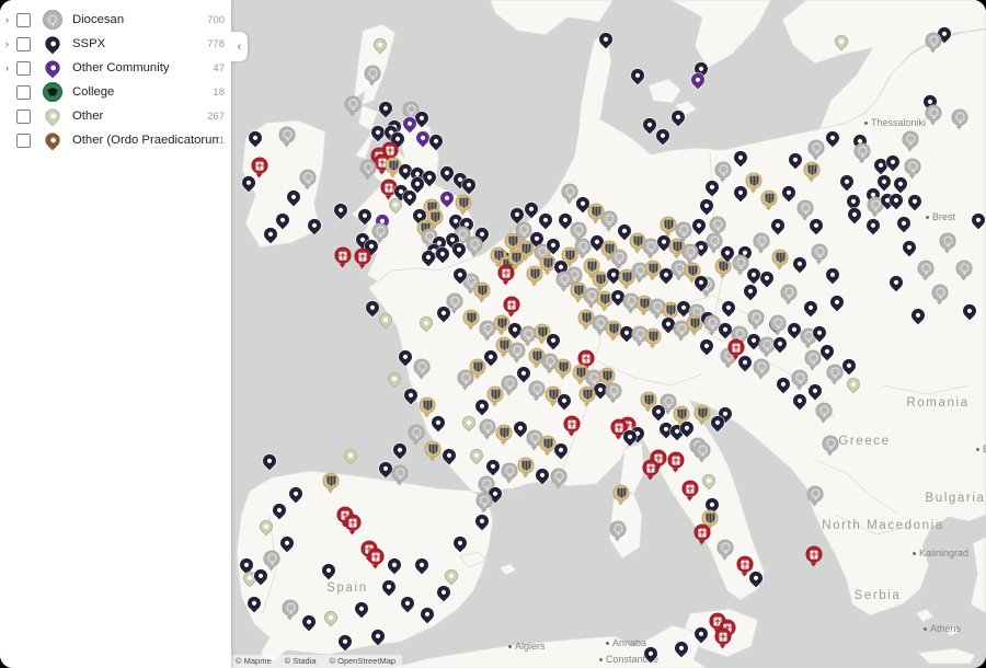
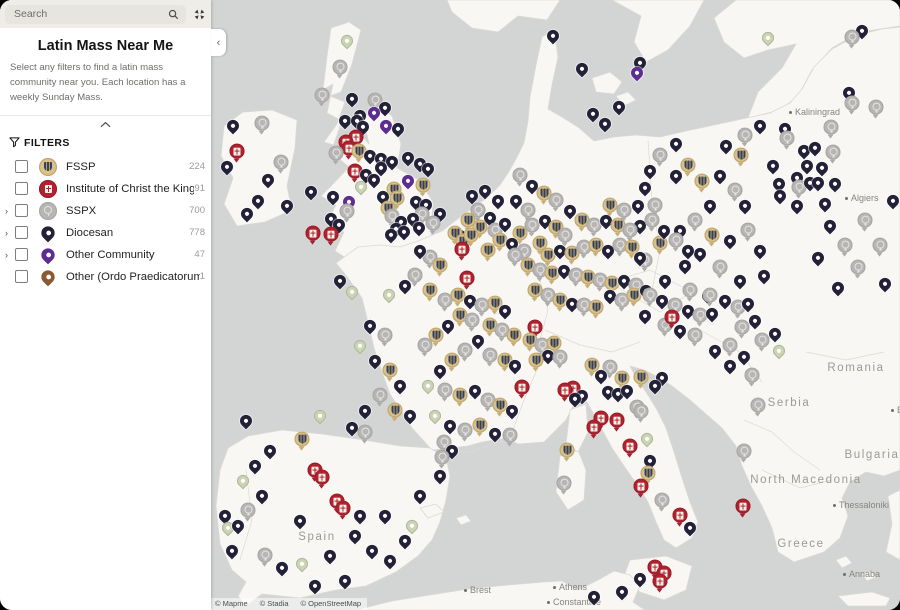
  Romania
- Greece
+ Serbia
  Bulgaria
  North Macedonia
- Serbia
+ Greece
  Spain
- Thessaloniki
+ Kaliningrad
- Brest
+ Algiers
- Kaliningrad
+ Thessaloniki
- Athens
+ Annaba
- Algiers
+ Brest
- Annaba
+ Athens
  Constante
  © Mapme
  © Stadia
  © OpenStreetMap
+ Search
+ Latin Mass Near Me
+ Select any filters to find a latin mass community near you. Each location has a weekly Sunday Mass.
+ FILTERS
+ FSSP
+ 224
+ Institute of Christ the King
+ 91
  ›
- Diocesan
+ SSPX
  700
  ›
- SSPX
+ Diocesan
  778
  ›
  Other Community
  47
- College
- 18
- Other
- 267
  Other (Ordo Praedicatorum
  1
  ‹
